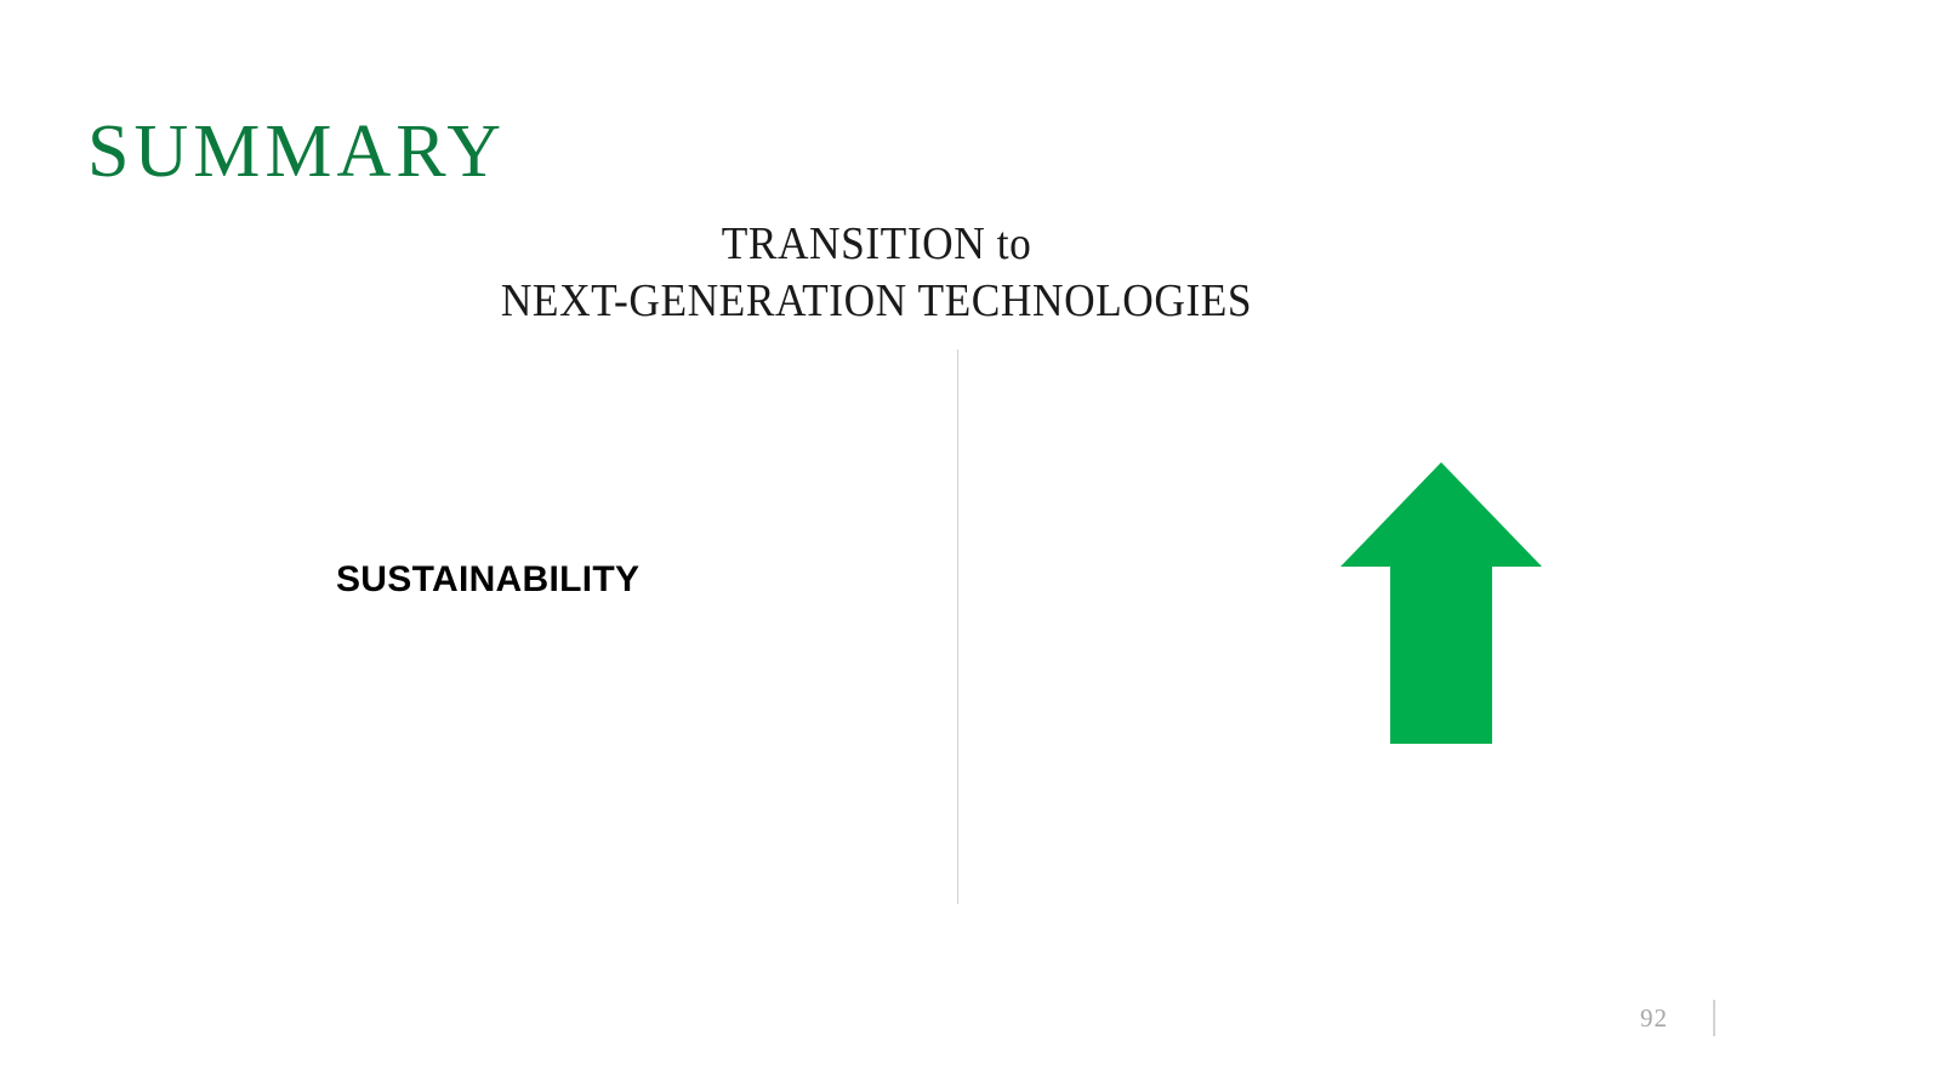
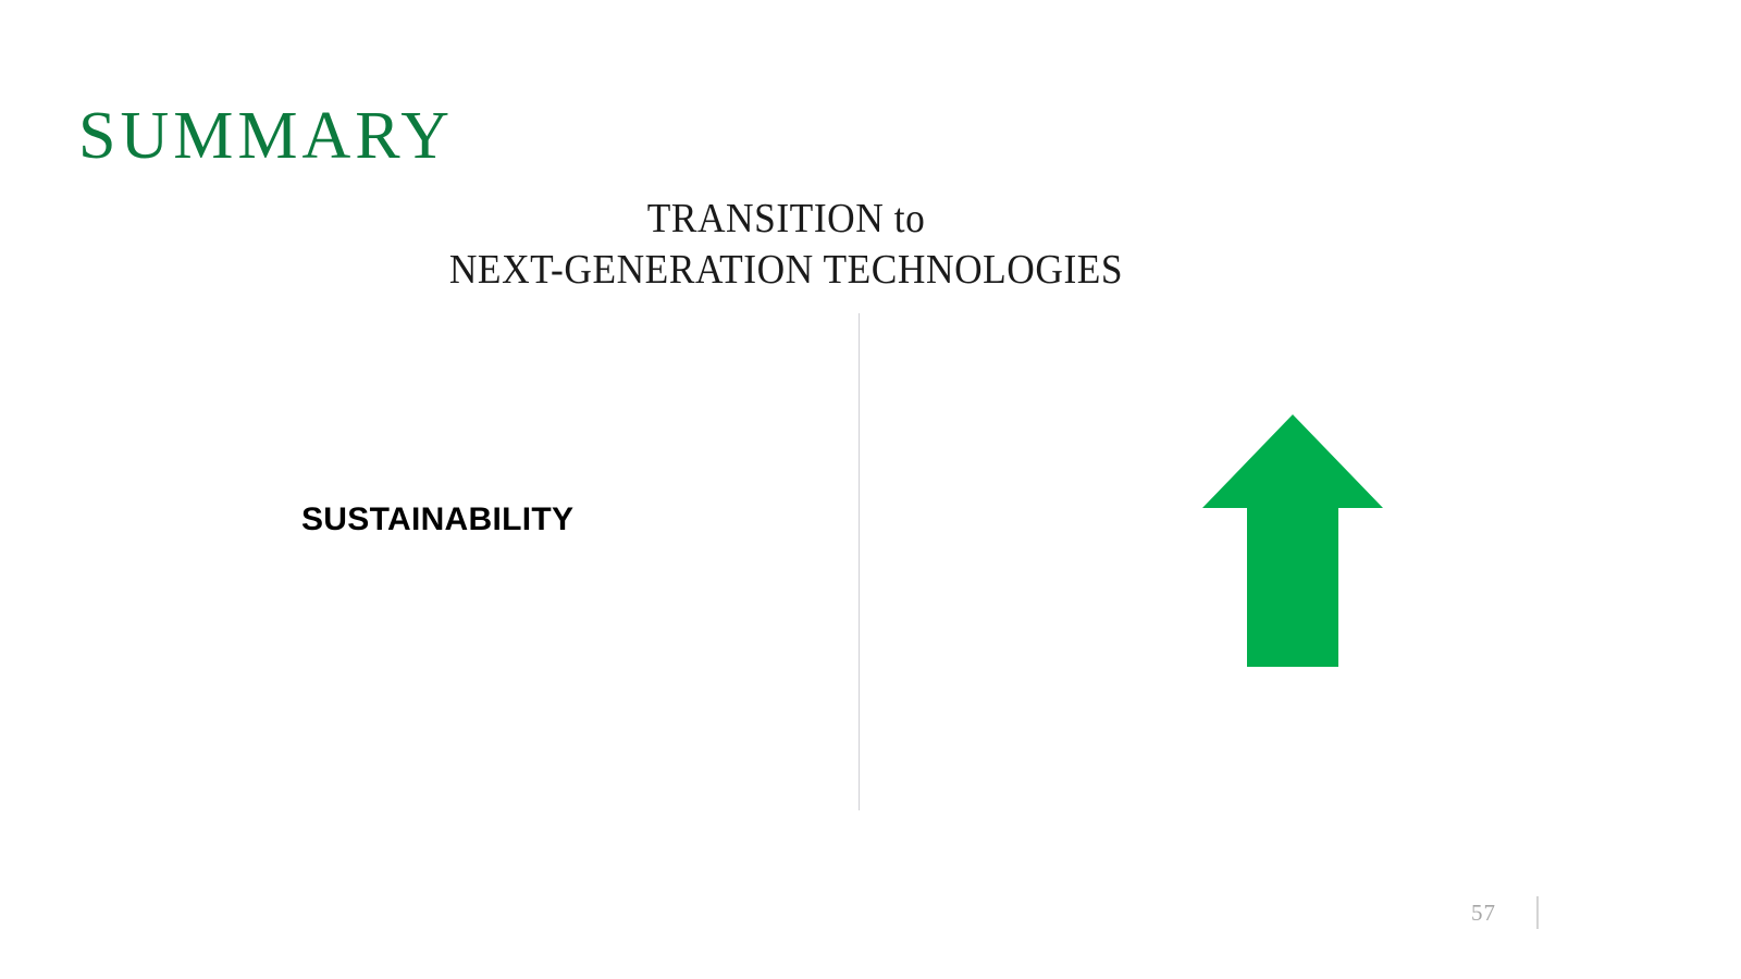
  SUMMARY
  TRANSITION to
  NEXT-GENERATION TECHNOLOGIES
  SUSTAINABILITY
- 92
+ 57
